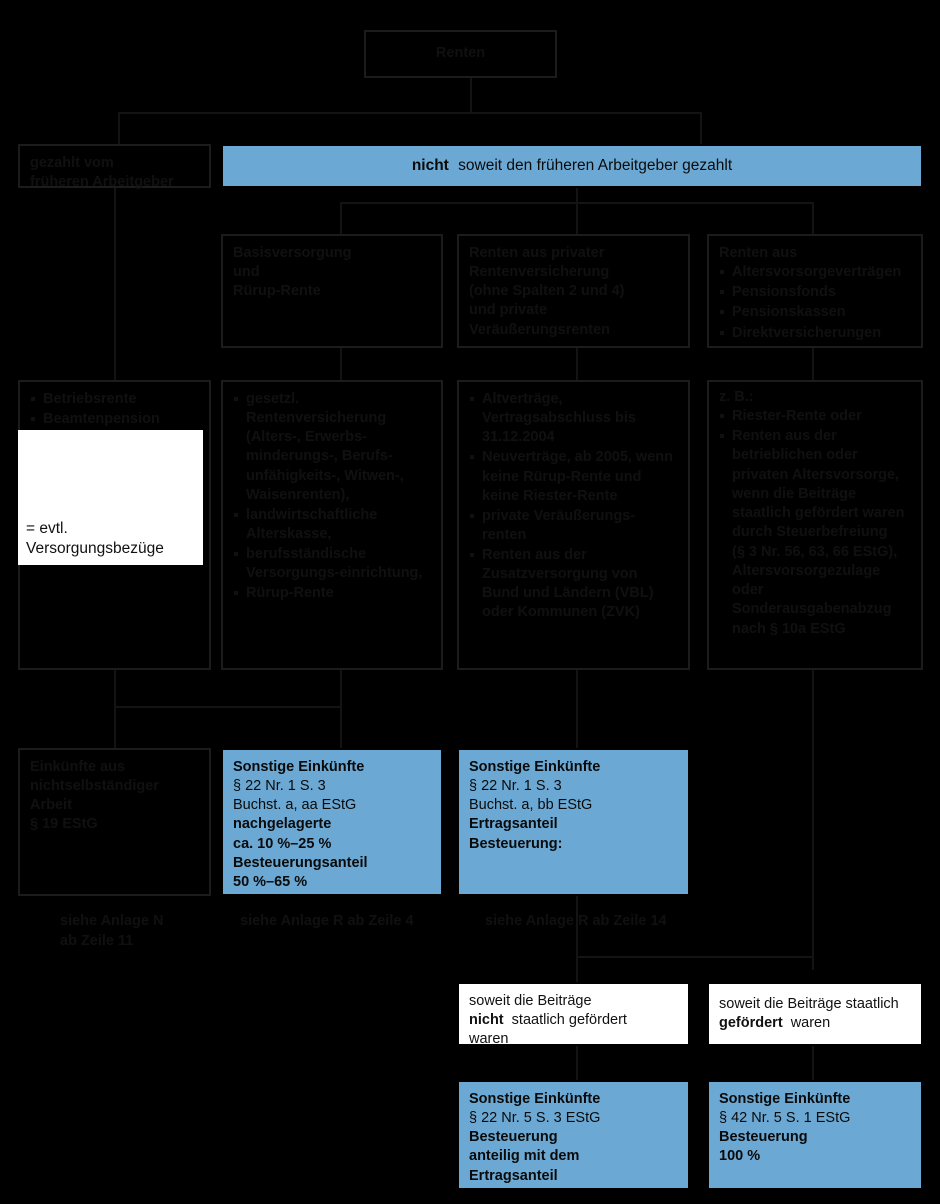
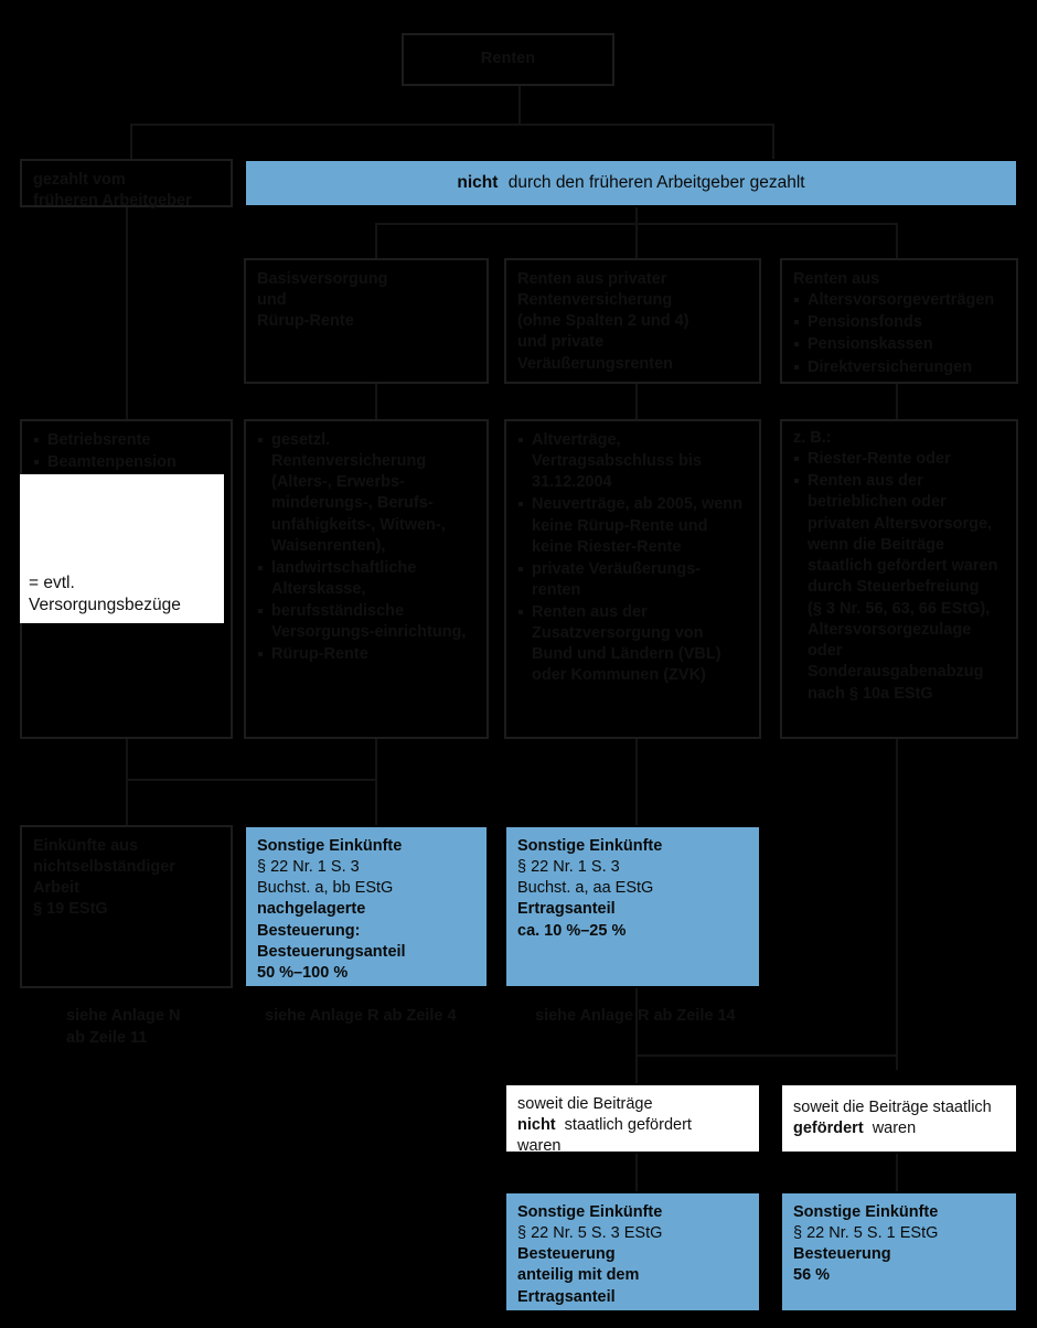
  früheren Arbeitgeber
- nicht soweit den früheren Arbeitgeber gezahlt
+ nicht durch den früheren Arbeitgeber gezahlt
  = evtl.
  Versorgungsbezüge
  Sonstige Einkünfte
  § 22 Nr. 1 S. 3
- Buchst. a, aa EStG
+ Buchst. a, bb EStG
  nachgelagerte
- ca. 10 %–25 %
+ Besteuerung:
  Besteuerungsanteil
- 50 %–65 %
+ 50 %–100 %
  Sonstige Einkünfte
  § 22 Nr. 1 S. 3
- Buchst. a, bb EStG
+ Buchst. a, aa EStG
  Ertragsanteil
- Besteuerung:
+ ca. 10 %–25 %
  soweit die Beiträge
  nicht staatlich gefördert
  waren
  soweit die Beiträge staatlich
  gefördert waren
  Sonstige Einkünfte
  § 22 Nr. 5 S. 3 EStG
  Besteuerung
  anteilig mit dem
  Ertragsanteil
  Sonstige Einkünfte
- § 42 Nr. 5 S. 1 EStG
+ § 22 Nr. 5 S. 1 EStG
  Besteuerung
- 100 %
+ 56 %
